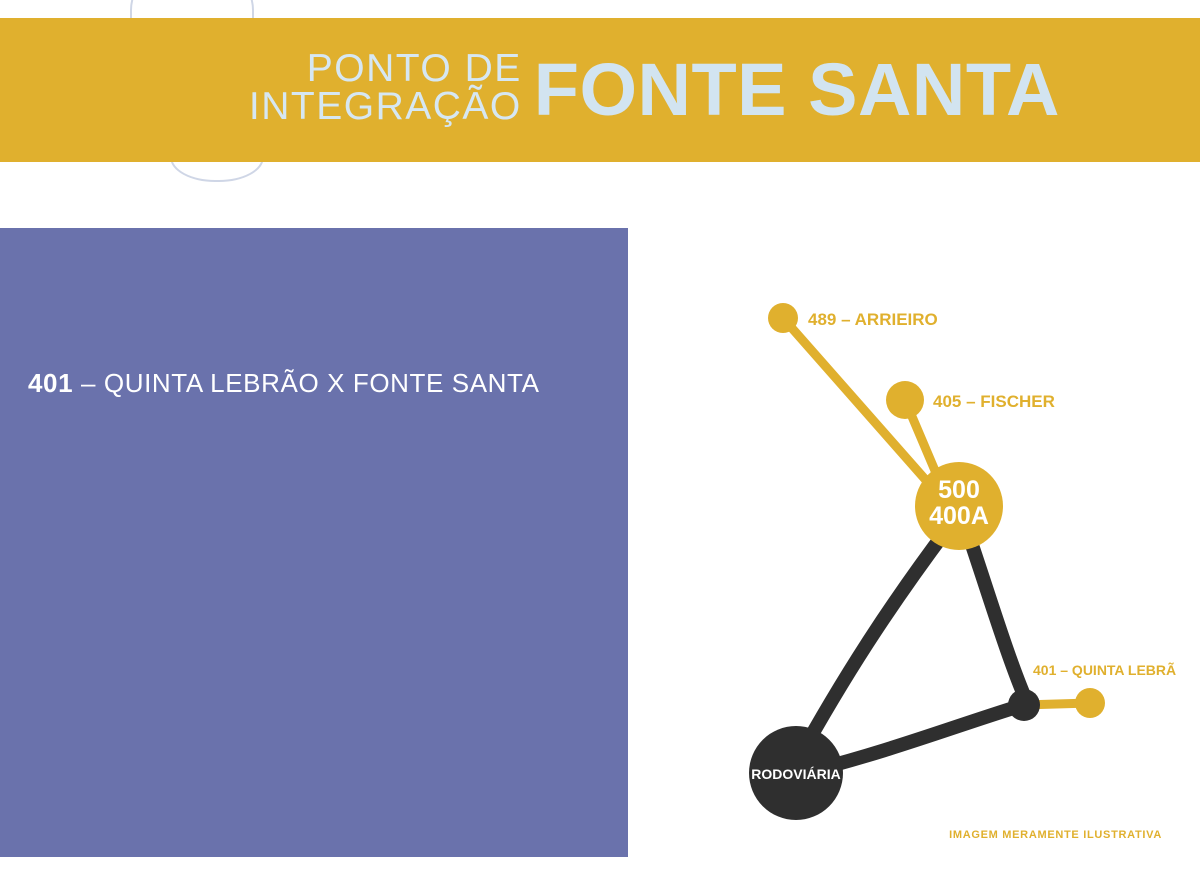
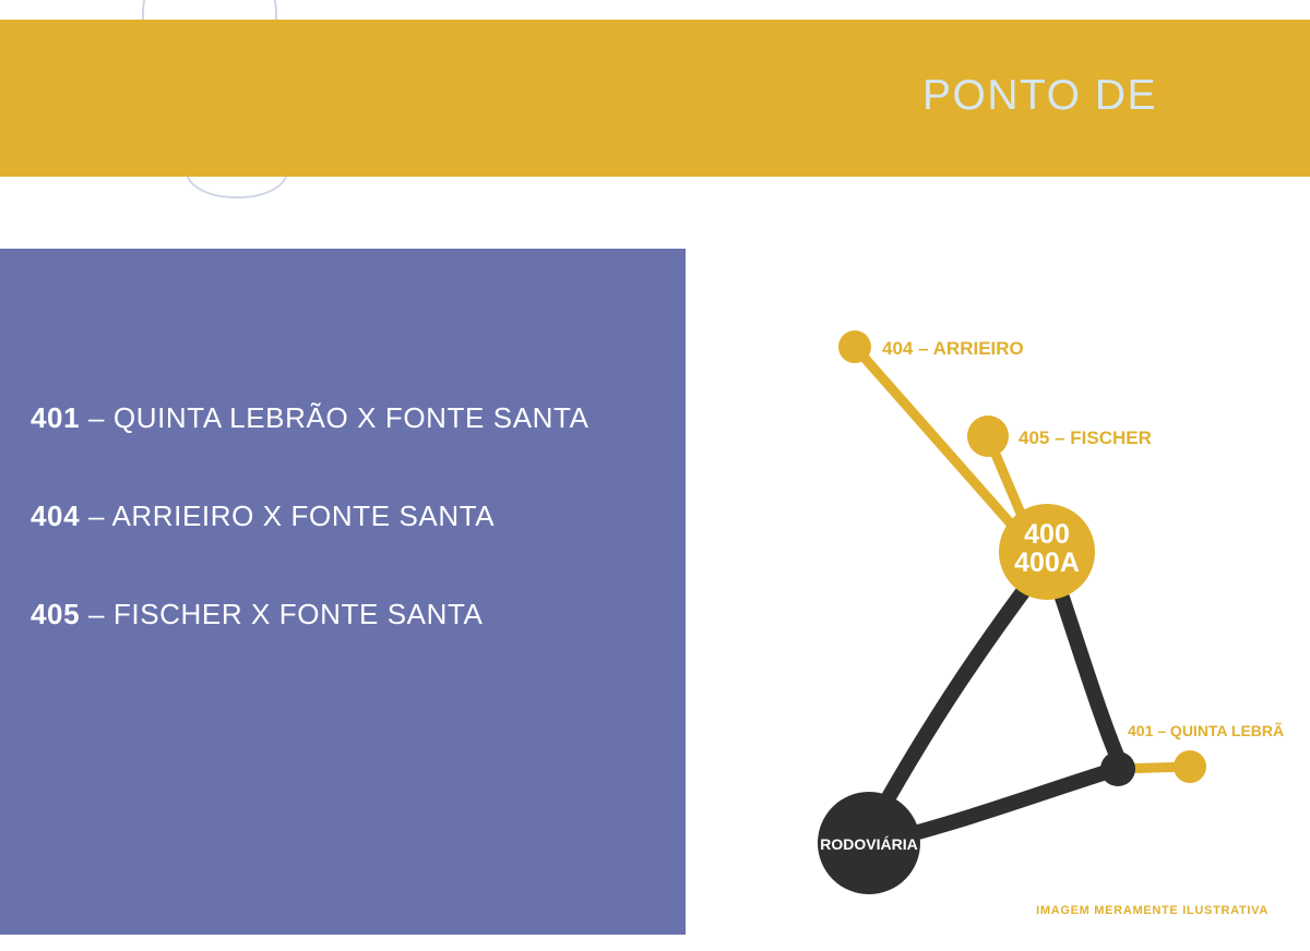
  PONTO DE
- INTEGRAÇÃO
- FONTE SANTA
  401 – QUINTA LEBRÃO X FONTE SANTA
+ 404 – ARRIEIRO X FONTE SANTA
+ 405 – FISCHER X FONTE SANTA
- 489 – ARRIEIRO
+ 404 – ARRIEIRO
  405 – FISCHER
  401 – QUINTA LEBRÃ
- 500
+ 400
  400A
  RODOVIÁRIA
  IMAGEM MERAMENTE ILUSTRATIVA
